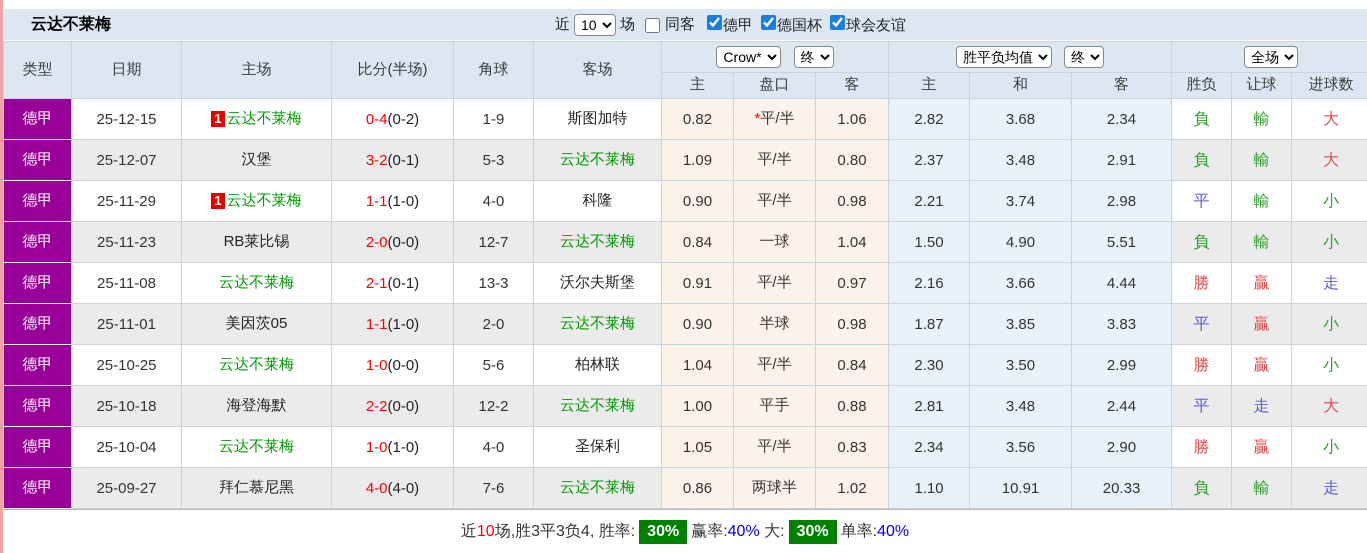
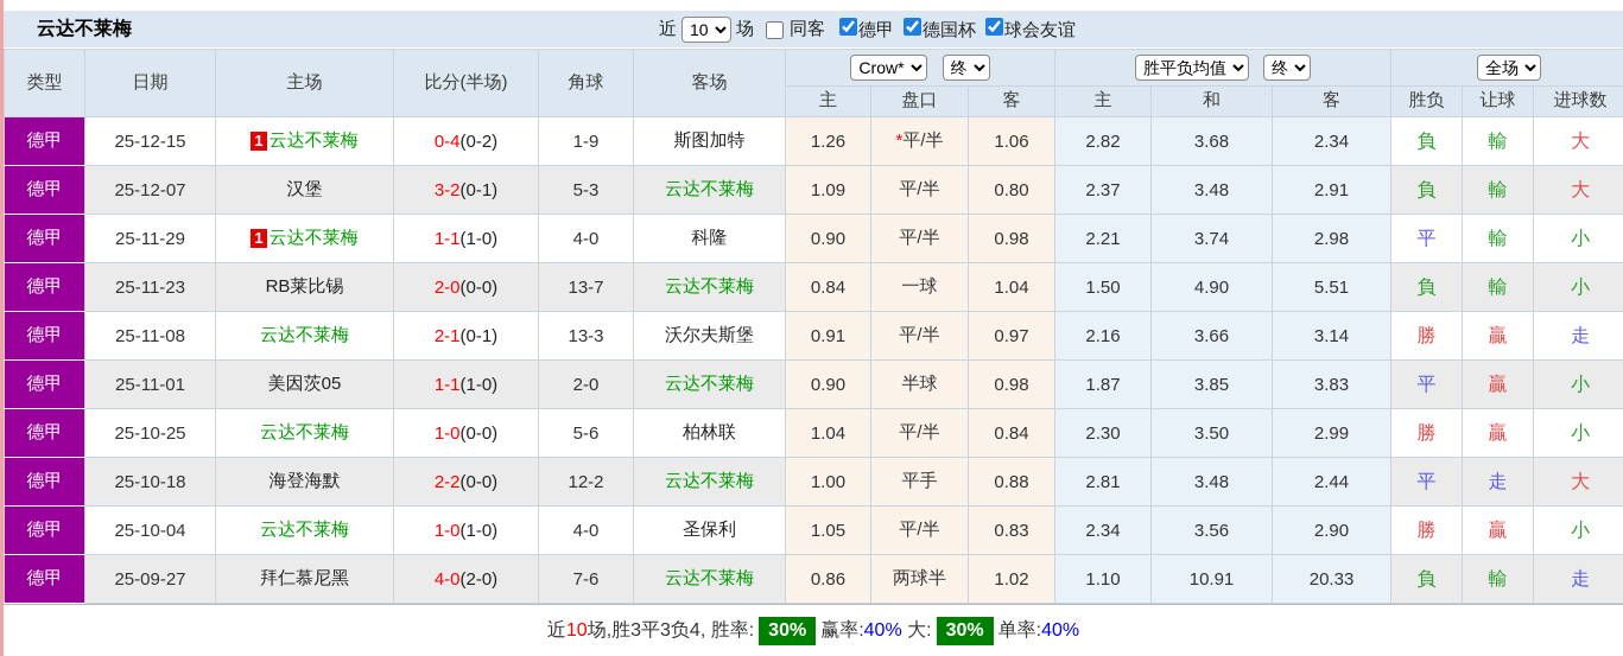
  云达不莱梅
  近
  10
  场
  同客
  德甲 德国杯 球会友谊
  类型	日期	主场	比分(半场)	角球	客场	Crow* 终	胜平负均值 终	全场
  主	盘口	客	主	和	客	胜负	让球	进球数
- 德甲	25-12-15	1 云达不莱梅	0-4(0-2)	1-9	斯图加特	0.82	*平/半	1.06	2.82	3.68	2.34	負	輸	大
+ 德甲	25-12-15	1 云达不莱梅	0-4(0-2)	1-9	斯图加特	1.26	*平/半	1.06	2.82	3.68	2.34	負	輸	大
  德甲	25-12-07	汉堡	3-2(0-1)	5-3	云达不莱梅	1.09	平/半	0.80	2.37	3.48	2.91	負	輸	大
  德甲	25-11-29	1 云达不莱梅	1-1(1-0)	4-0	科隆	0.90	平/半	0.98	2.21	3.74	2.98	平	輸	小
- 德甲	25-11-23	RB莱比锡	2-0(0-0)	12-7	云达不莱梅	0.84	一球	1.04	1.50	4.90	5.51	負	輸	小
+ 德甲	25-11-23	RB莱比锡	2-0(0-0)	13-7	云达不莱梅	0.84	一球	1.04	1.50	4.90	5.51	負	輸	小
- 德甲	25-11-08	云达不莱梅	2-1(0-1)	13-3	沃尔夫斯堡	0.91	平/半	0.97	2.16	3.66	4.44	勝	贏	走
+ 德甲	25-11-08	云达不莱梅	2-1(0-1)	13-3	沃尔夫斯堡	0.91	平/半	0.97	2.16	3.66	3.14	勝	贏	走
  德甲	25-11-01	美因茨05	1-1(1-0)	2-0	云达不莱梅	0.90	半球	0.98	1.87	3.85	3.83	平	贏	小
  德甲	25-10-25	云达不莱梅	1-0(0-0)	5-6	柏林联	1.04	平/半	0.84	2.30	3.50	2.99	勝	贏	小
  德甲	25-10-18	海登海默	2-2(0-0)	12-2	云达不莱梅	1.00	平手	0.88	2.81	3.48	2.44	平	走	大
  德甲	25-10-04	云达不莱梅	1-0(1-0)	4-0	圣保利	1.05	平/半	0.83	2.34	3.56	2.90	勝	贏	小
- 德甲	25-09-27	拜仁慕尼黑	4-0(4-0)	7-6	云达不莱梅	0.86	两球半	1.02	1.10	10.91	20.33	負	輸	走
+ 德甲	25-09-27	拜仁慕尼黑	4-0(2-0)	7-6	云达不莱梅	0.86	两球半	1.02	1.10	10.91	20.33	負	輸	走
  近10场,胜3平3负4, 胜率: 30% 赢率:40% 大: 30% 单率:40%
